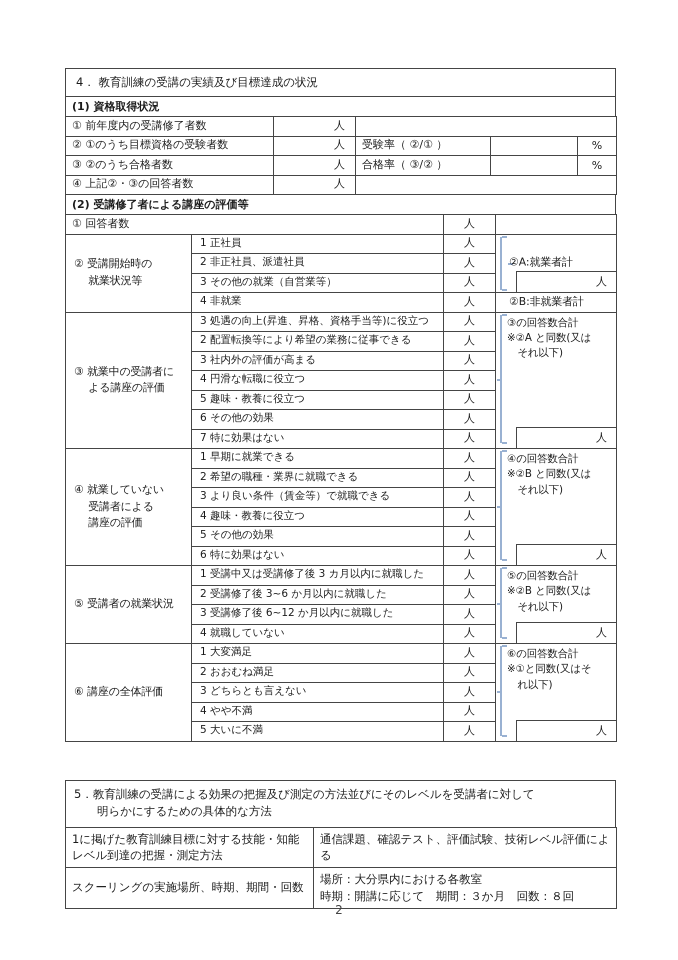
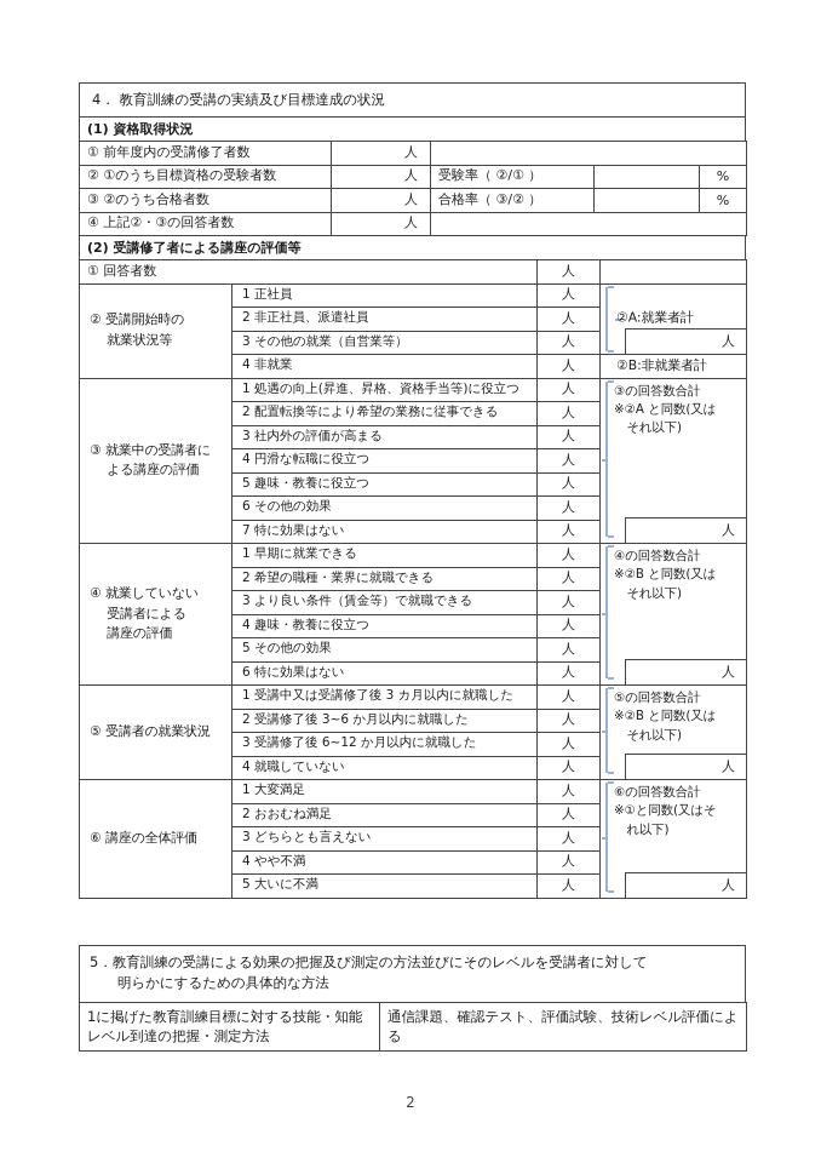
  4． 教育訓練の受講の実績及び目標達成の状況
  (1) 資格取得状況
  ① 前年度内の受講修了者数	人
  ② ①のうち目標資格の受験者数	人	受験率（ ②/① ）		%
  ③ ②のうち合格者数	人	合格率（ ③/② ）		%
  ④ 上記②・③の回答者数	人
  (2) 受講修了者による講座の評価等
  ① 回答者数	人
  ② 受講開始時の 就業状況等	1 正社員	人	②A:就業者計 人
  2 非正社員、派遣社員	人
  3 その他の就業（自営業等）	人
  4 非就業	人	②B:非就業者計
- ③ 就業中の受講者に よる講座の評価	3 処遇の向上(昇進、昇格、資格手当等)に役立つ	人	③の回答数合計 ※②A と同数(又は それ以下) 人
+ ③ 就業中の受講者に よる講座の評価	1 処遇の向上(昇進、昇格、資格手当等)に役立つ	人	③の回答数合計 ※②A と同数(又は それ以下) 人
  2 配置転換等により希望の業務に従事できる	人
  3 社内外の評価が高まる	人
  4 円滑な転職に役立つ	人
  5 趣味・教養に役立つ	人
  6 その他の効果	人
  7 特に効果はない	人
  ④ 就業していない 受講者による 講座の評価	1 早期に就業できる	人	④の回答数合計 ※②B と同数(又は それ以下) 人
  2 希望の職種・業界に就職できる	人
  3 より良い条件（賃金等）で就職できる	人
  4 趣味・教養に役立つ	人
  5 その他の効果	人
  6 特に効果はない	人
  ⑤ 受講者の就業状況	1 受講中又は受講修了後 3 カ月以内に就職した	人	⑤の回答数合計 ※②B と同数(又は それ以下) 人
  2 受講修了後 3~6 か月以内に就職した	人
  3 受講修了後 6~12 か月以内に就職した	人
  4 就職していない	人
  ⑥ 講座の全体評価	1 大変満足	人	⑥の回答数合計 ※①と同数(又はそ れ以下) 人
  2 おおむね満足	人
  3 どちらとも言えない	人
  4 やや不満	人
  5 大いに不満	人
  5．教育訓練の受講による効果の把握及び測定の方法並びにそのレベルを受講者に対して
  明らかにするための具体的な方法
  1に掲げた教育訓練目標に対する技能・知能レベル到達の把握・測定方法	通信課題、確認テスト、評価試験、技術レベル評価による
- スクーリングの実施場所、時期、期間・回数	場所：大分県内における各教室 時期：開講に応じて 期間：３か月 回数：８回
  2
